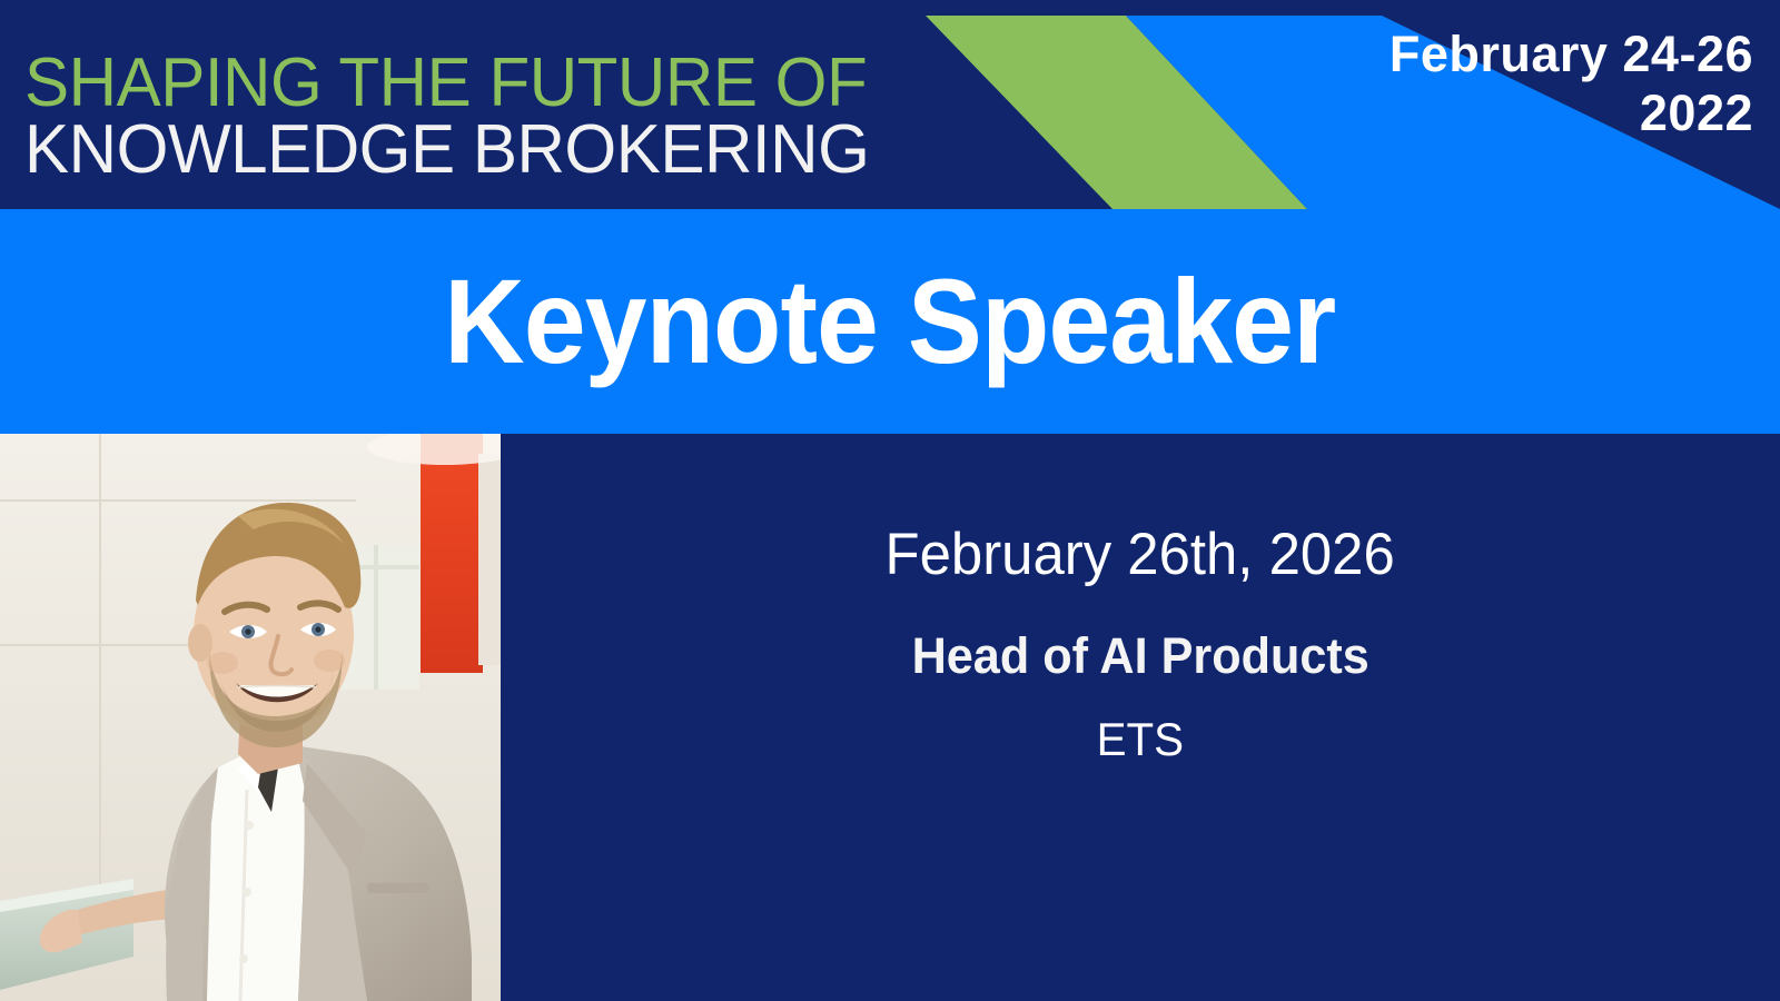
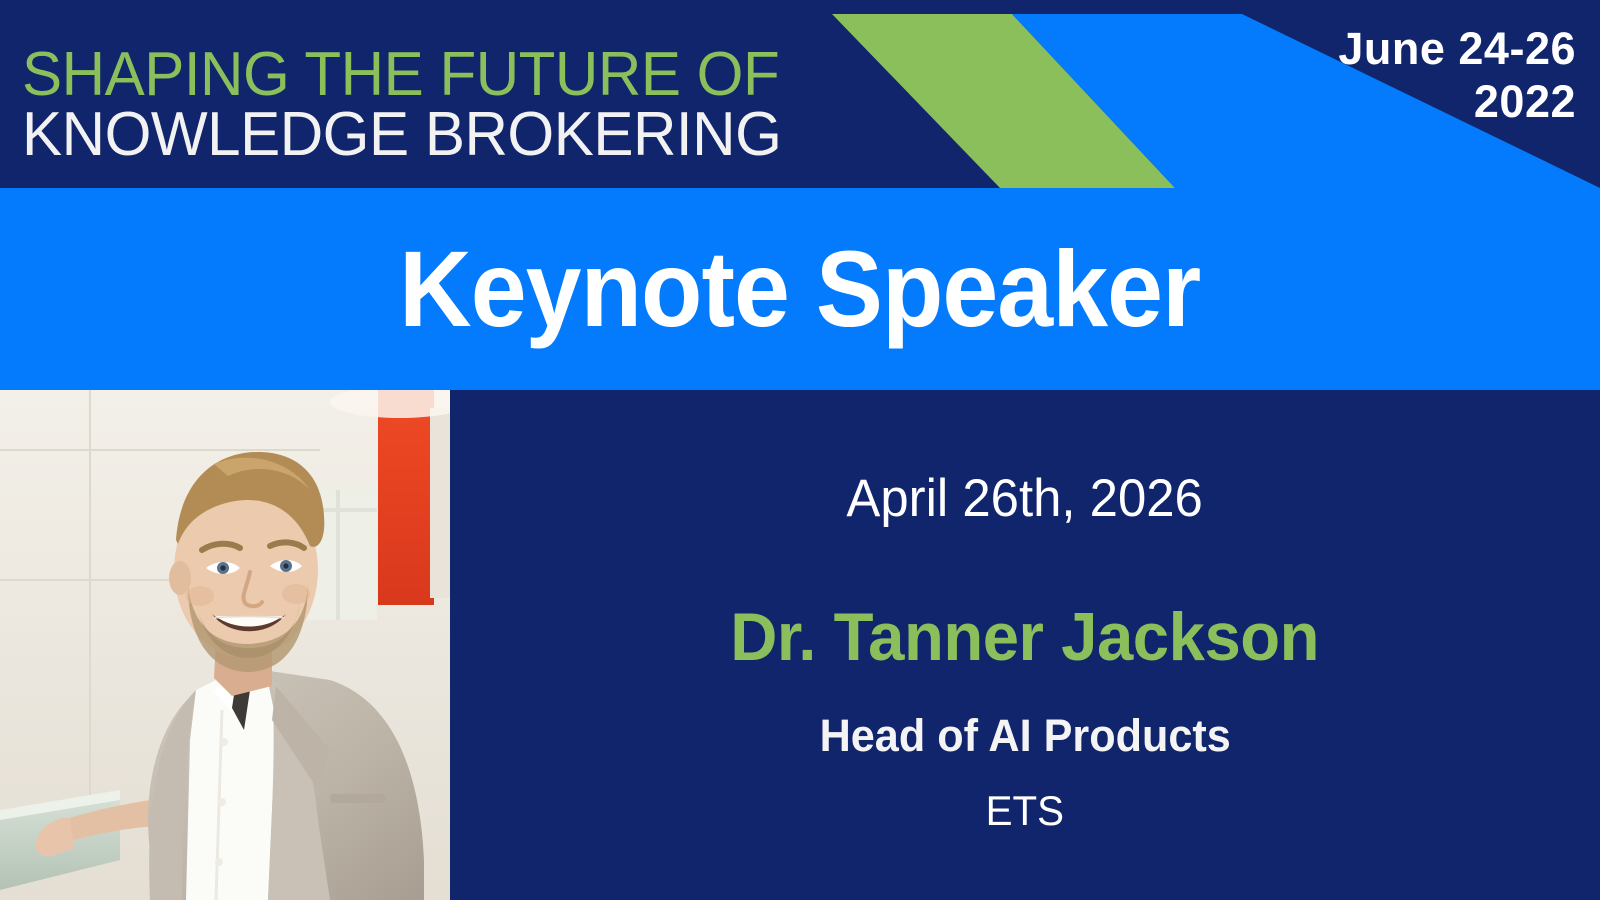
  SHAPING THE FUTURE OF
  KNOWLEDGE BROKERING
- February 24-26
+ June 24-26
  2022
  Keynote Speaker
- February 26th, 2026
+ April 26th, 2026
+ Dr. Tanner Jackson
  Head of AI Products
  ETS
